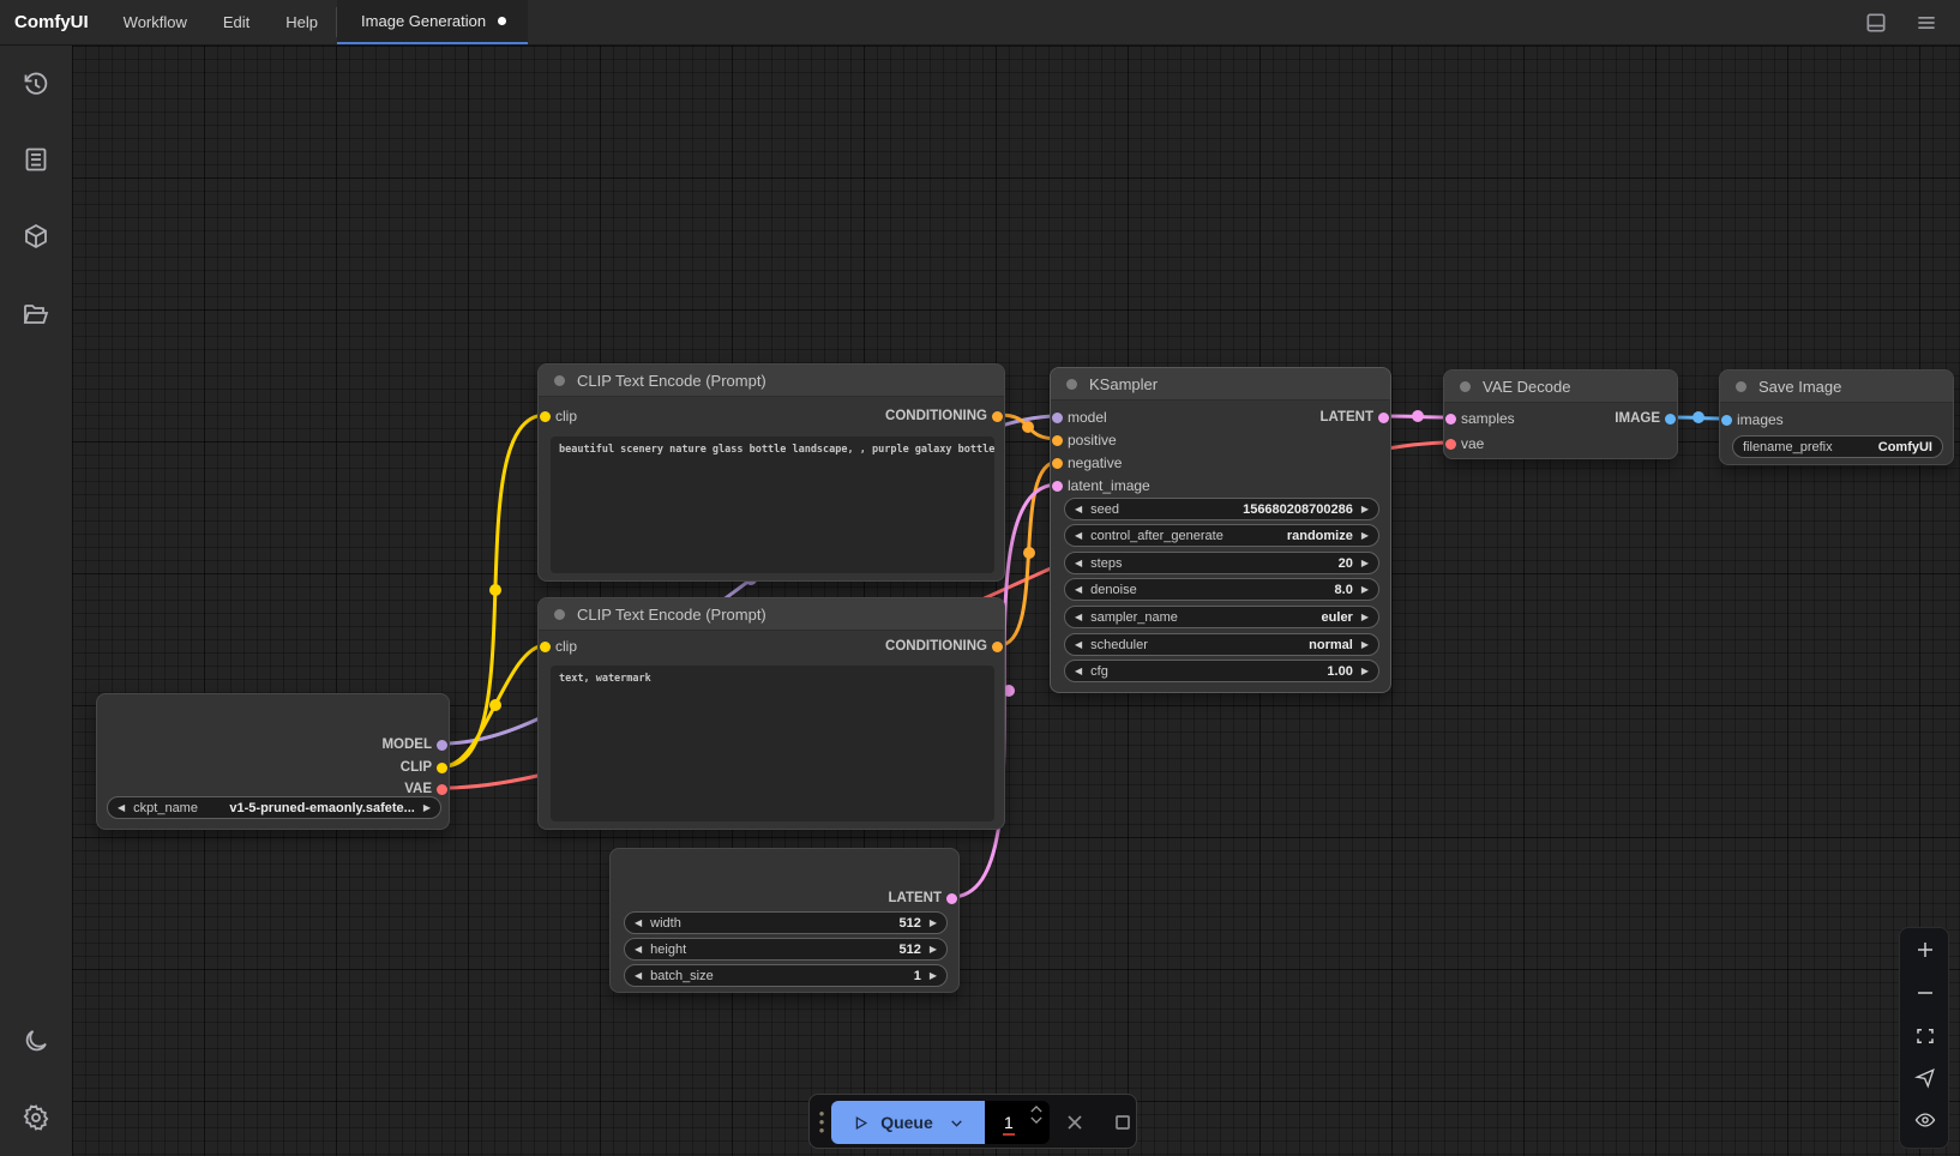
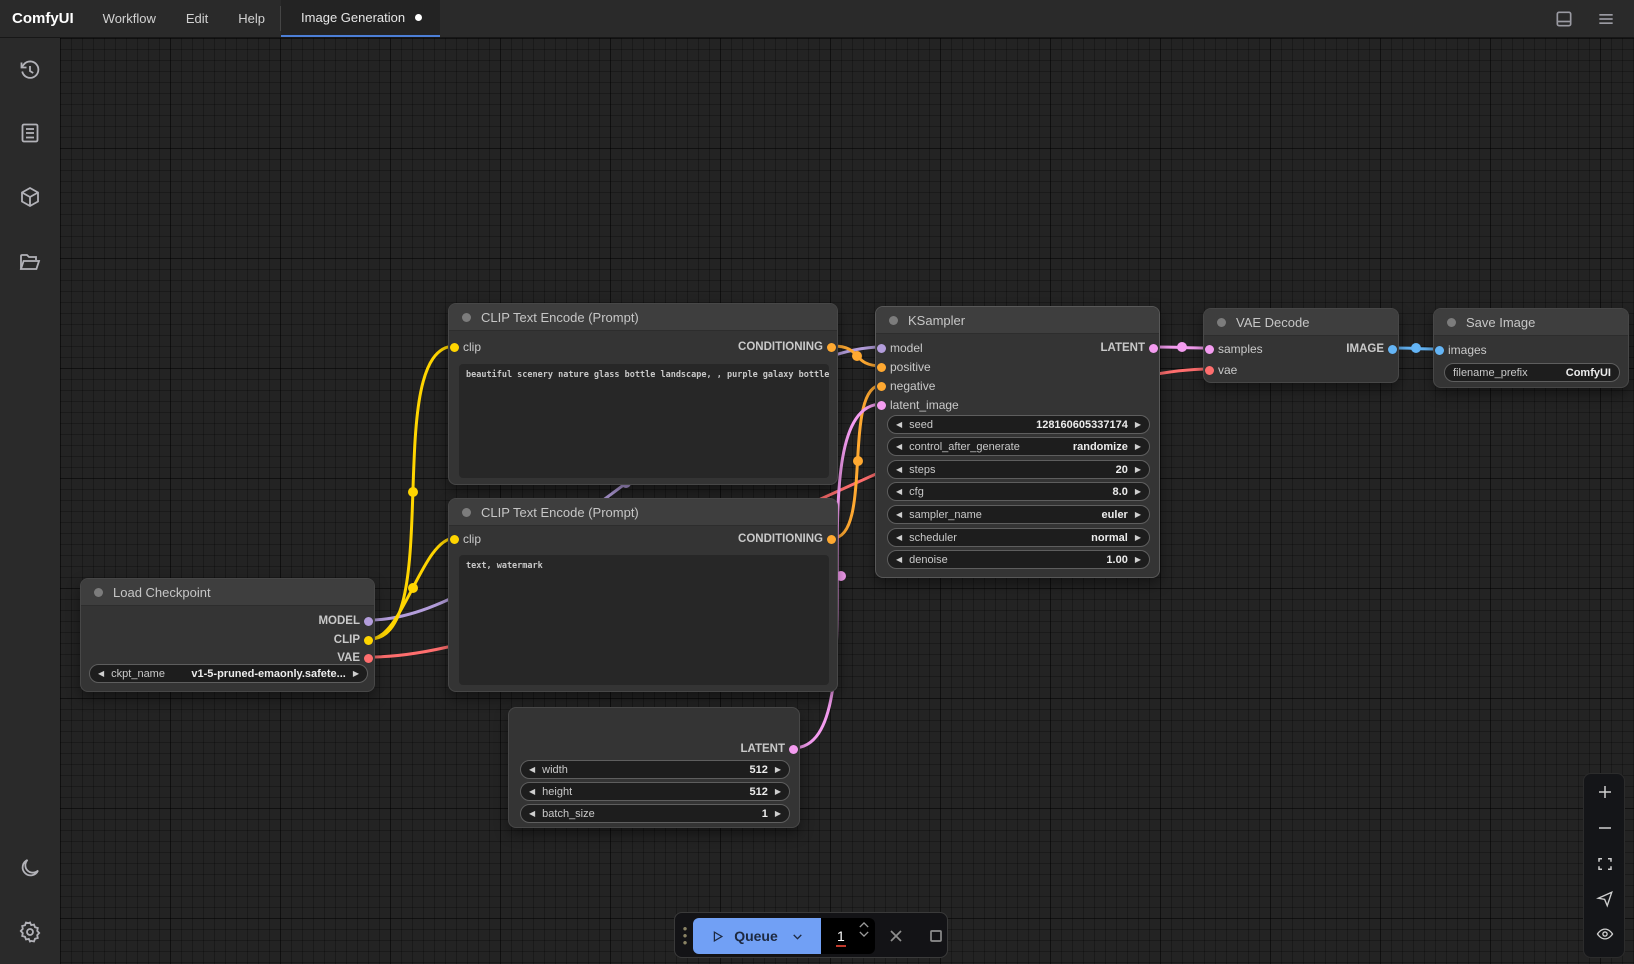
+ Load Checkpoint
  MODEL
  CLIP
  VAE
  ◀
  ckpt_name
  v1-5-pruned-emaonly.safete...
  ▶
  CLIP Text Encode (Prompt)
  clip
  CONDITIONING
  beautiful scenery nature glass bottle landscape, , purple galaxy bottle
  CLIP Text Encode (Prompt)
  clip
  CONDITIONING
  text, watermark
  LATENT
  ◀
  width
  512
  ▶
  ◀
  height
  512
  ▶
  ◀
  batch_size
  1
  ▶
  KSampler
  model
  LATENT
  positive
  negative
  latent_image
  ◀
  seed
- 156680208700286
+ 128160605337174
  ▶
  ◀
  control_after_generate
  randomize
  ▶
  ◀
  steps
  20
  ▶
  ◀
- denoise
+ cfg
  8.0
  ▶
  ◀
  sampler_name
  euler
  ▶
  ◀
  scheduler
  normal
  ▶
  ◀
- cfg
+ denoise
  1.00
  ▶
  VAE Decode
  samples
  IMAGE
  vae
  Save Image
  images
  filename_prefix
  ComfyUI
  ComfyUI
  Workflow
  Edit
  Help
  Image Generation
  •
  •
  •
  Queue
  1
